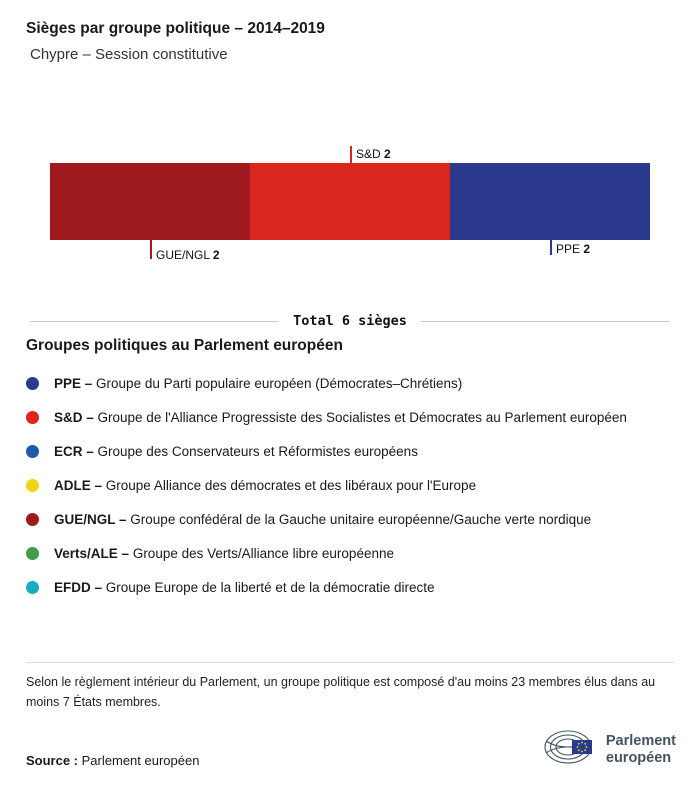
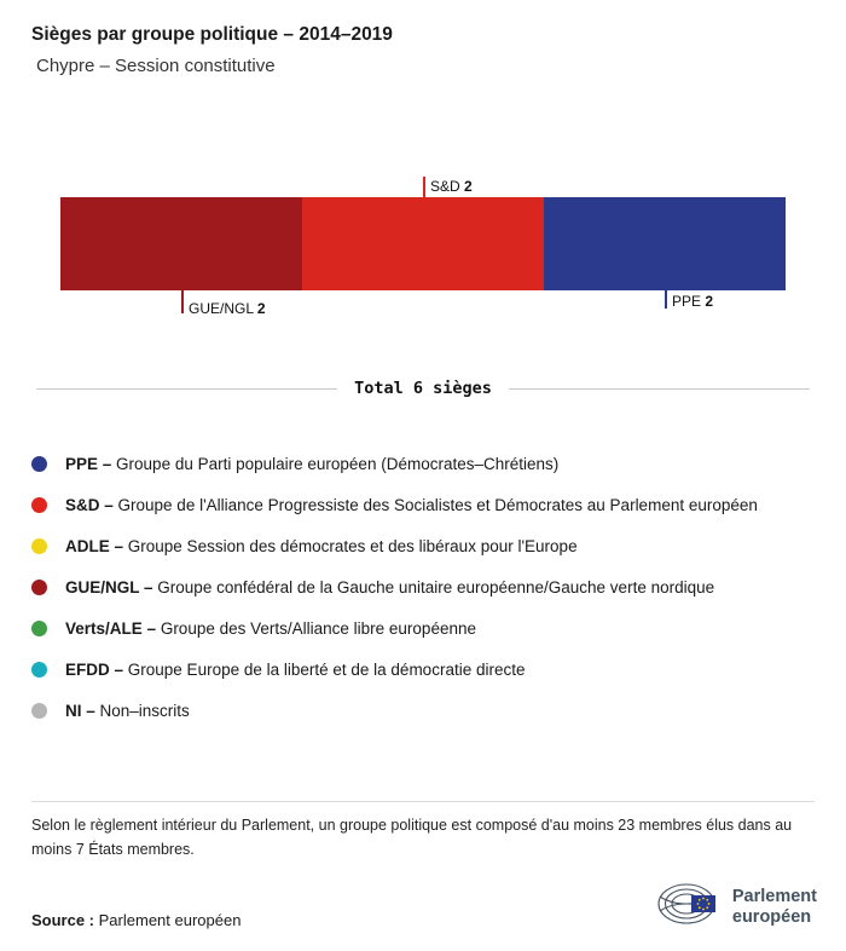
  Sièges par groupe politique – 2014–2019
  Chypre – Session constitutive
  S&D 2
  GUE/NGL 2
  PPE 2
  Total 6 sièges
- Groupes politiques au Parlement européen
  PPE – Groupe du Parti populaire européen (Démocrates–Chrétiens)
  S&D – Groupe de l'Alliance Progressiste des Socialistes et Démocrates au Parlement européen
- ECR – Groupe des Conservateurs et Réformistes européens
- ADLE – Groupe Alliance des démocrates et des libéraux pour l'Europe
+ ADLE – Groupe Session des démocrates et des libéraux pour l'Europe
  GUE/NGL – Groupe confédéral de la Gauche unitaire européenne/Gauche verte nordique
  Verts/ALE – Groupe des Verts/Alliance libre européenne
  EFDD – Groupe Europe de la liberté et de la démocratie directe
+ NI – Non–inscrits
  Selon le règlement intérieur du Parlement, un groupe politique est composé d'au moins 23 membres élus dans au moins 7 États membres.
  Source : Parlement européen
  Parlement
  européen
